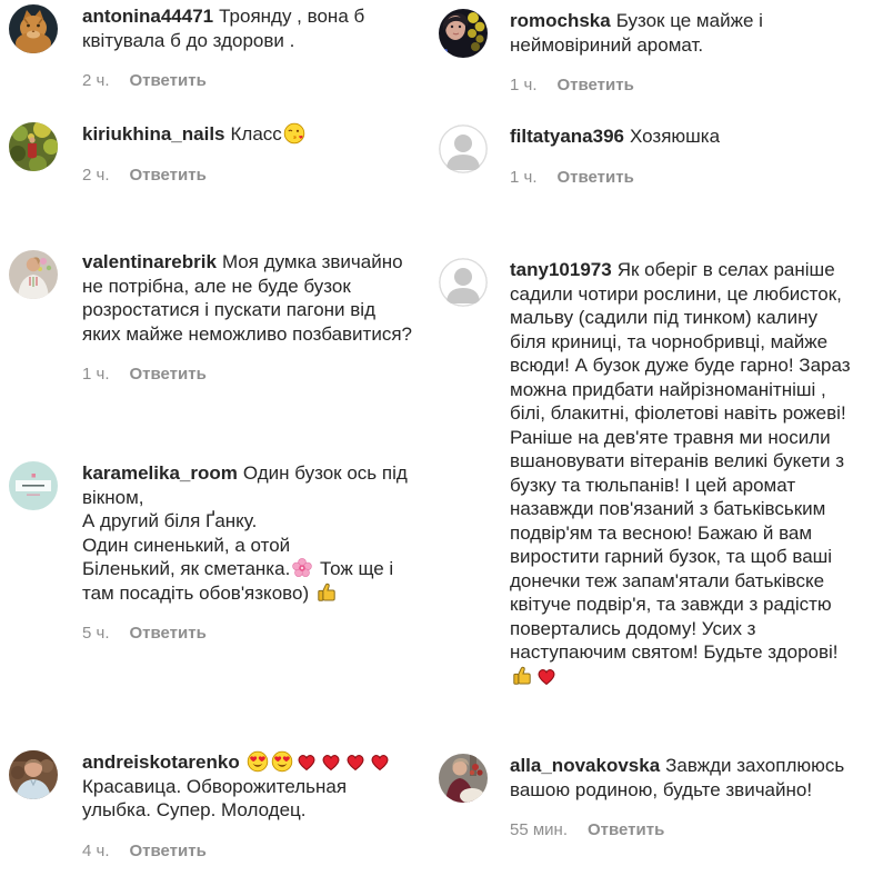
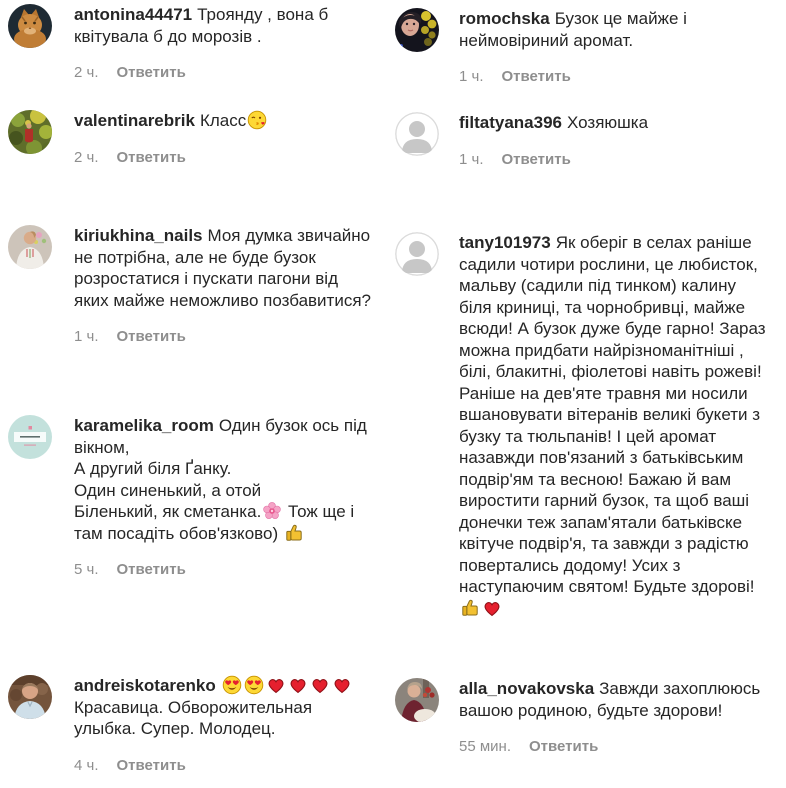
- antonina44471 Троянду , вона б квітувала б до здорови .
+ antonina44471 Троянду , вона б квітувала б до морозів .
  2 ч.
  Ответить
- kiriukhina_nails Класс
+ valentinarebrik Класс
  2 ч.
  Ответить
- valentinarebrik Моя думка звичайно не потрібна, але не буде бузок розростатися і пускати пагони від яких майже неможливо позбавитися?
+ kiriukhina_nails Моя думка звичайно не потрібна, але не буде бузок розростатися і пускати пагони від яких майже неможливо позбавитися?
  1 ч.
  Ответить
  karamelika_room Один бузок ось під вікном,
  А другий біля Ґанку.
  Один синенький, а отой
  Біленький, як сметанка. Тож ще і там посадіть обов'язково)
  5 ч.
  Ответить
  andreiskotarenko
  Красавица. Обворожительная улыбка. Супер. Молодец.
  4 ч.
  Ответить
  romochska Бузок це майже і неймовіриний аромат.
  1 ч.
  Ответить
  filtatyana396 Хозяюшка
  1 ч.
  Ответить
  tany101973 Як оберіг в селах раніше садили чотири рослини, це любисток, мальву (садили під тинком) калину біля криниці, та чорнобривці, майже всюди! А бузок дуже буде гарно! Зараз можна придбати найрізноманітніші , білі, блакитні, фіолетові навіть рожеві! Раніше на дев'яте травня ми носили вшановувати вітеранів великі букети з бузку та тюльпанів! І цей аромат назавжди пов'язаний з батьківським подвір'ям та весною! Бажаю й вам виростити гарний бузок, та щоб ваші донечки теж запам'ятали батьківске квітуче подвір'я, та завжди з радістю повертались додому! Усих з наступаючим святом! Будьте здорові!
- alla_novakovska Завжди захоплююсь вашою родиною, будьте звичайно!
+ alla_novakovska Завжди захоплююсь вашою родиною, будьте здорови!
  55 мин.
  Ответить
